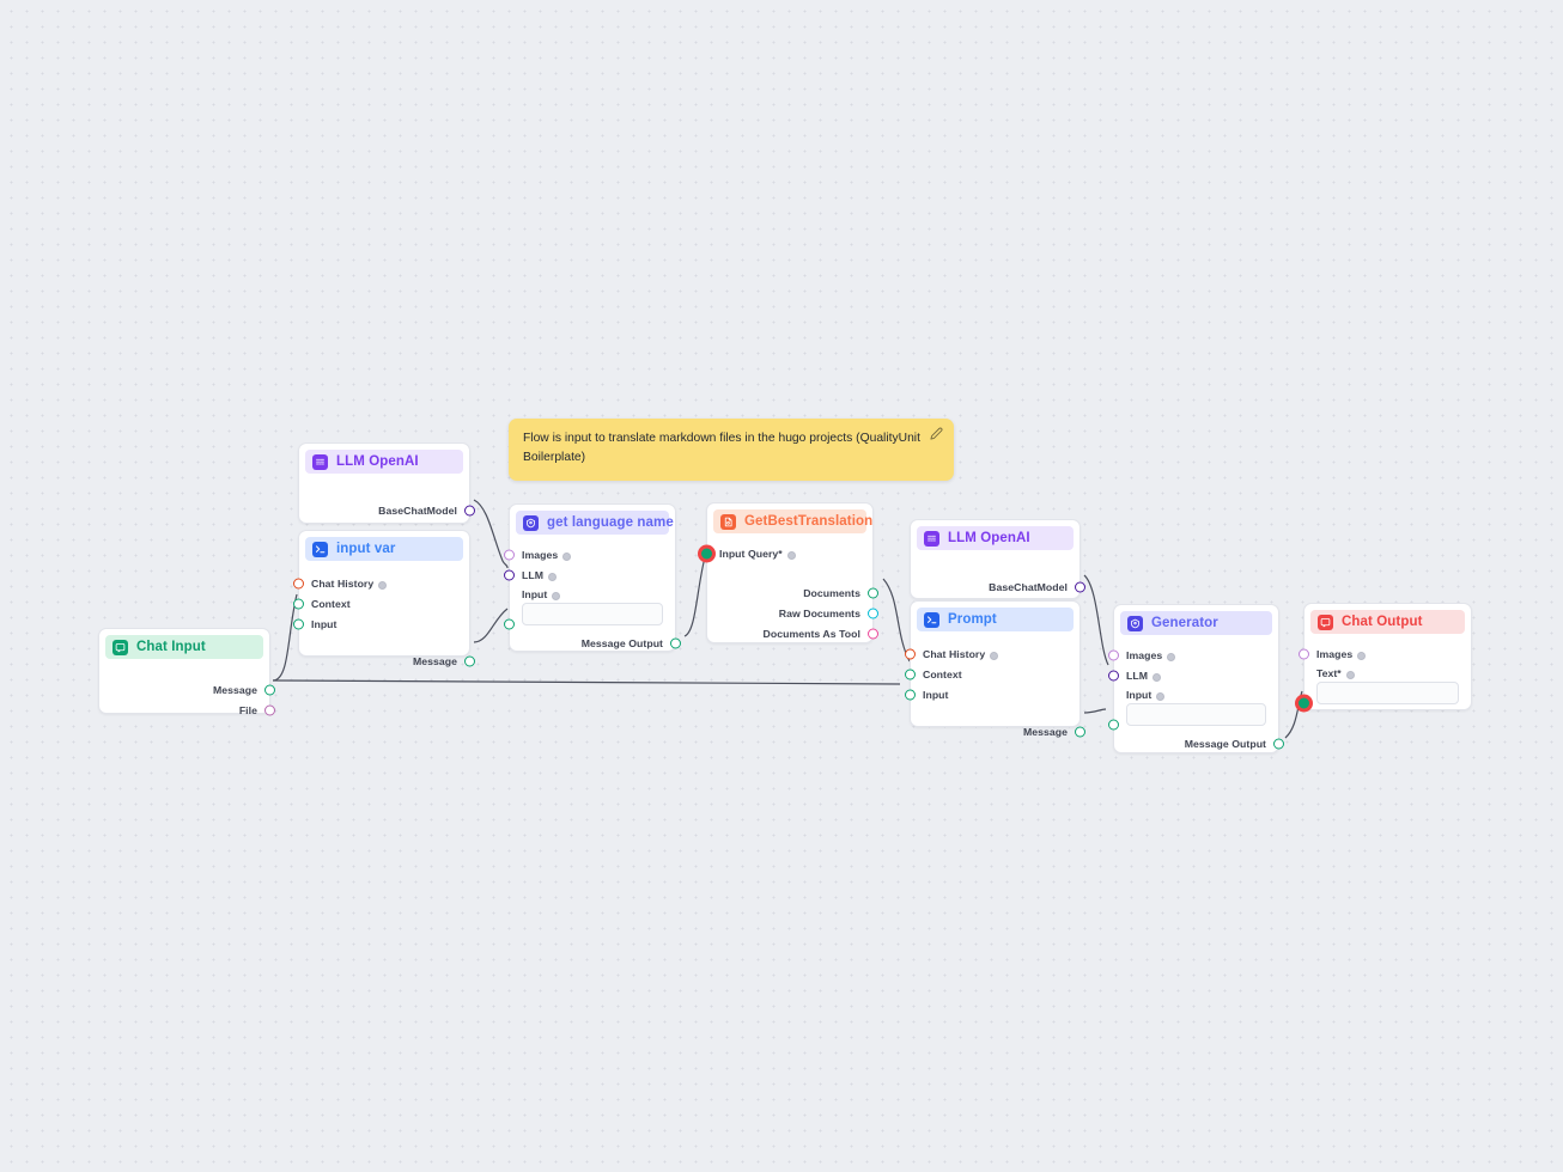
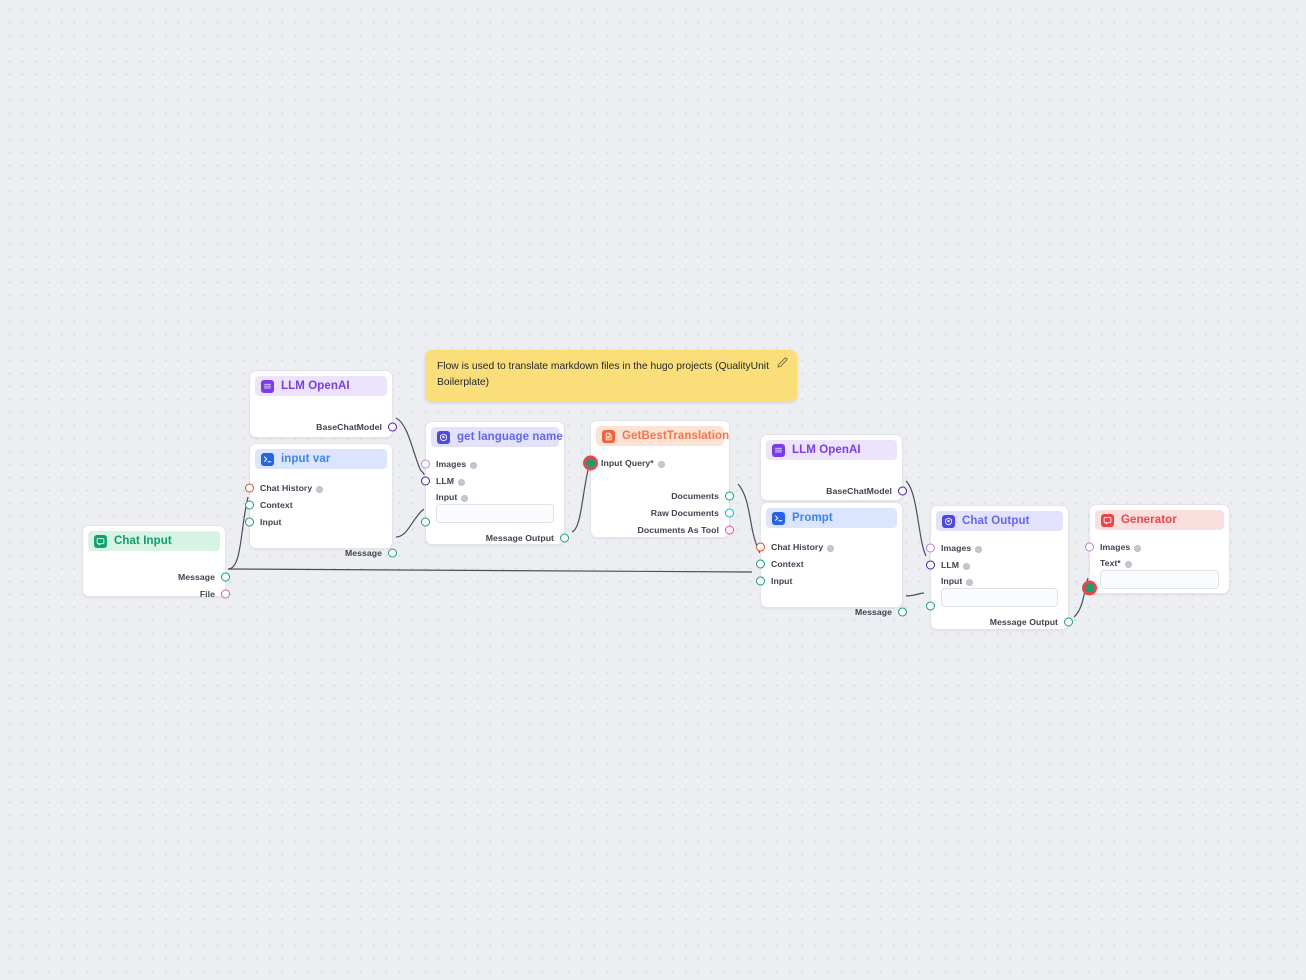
- Flow is input to translate markdown files in the hugo projects (QualityUnit Boilerplate)
+ Flow is used to translate markdown files in the hugo projects (QualityUnit Boilerplate)
  LLM OpenAI
  BaseChatModel
  input var
  Chat History
  Context
  Input
  Message
  Chat Input
  Message
  File
  get language name
  Images
  LLM
  Input
  Message Output
  GetBestTranslation
  Input Query*
  Documents
  Raw Documents
  Documents As Tool
  LLM OpenAI
  BaseChatModel
  Prompt
  Chat History
  Context
  Input
  Message
- Generator
+ Chat Output
  Images
  LLM
  Input
  Message Output
- Chat Output
+ Generator
  Images
  Text*
